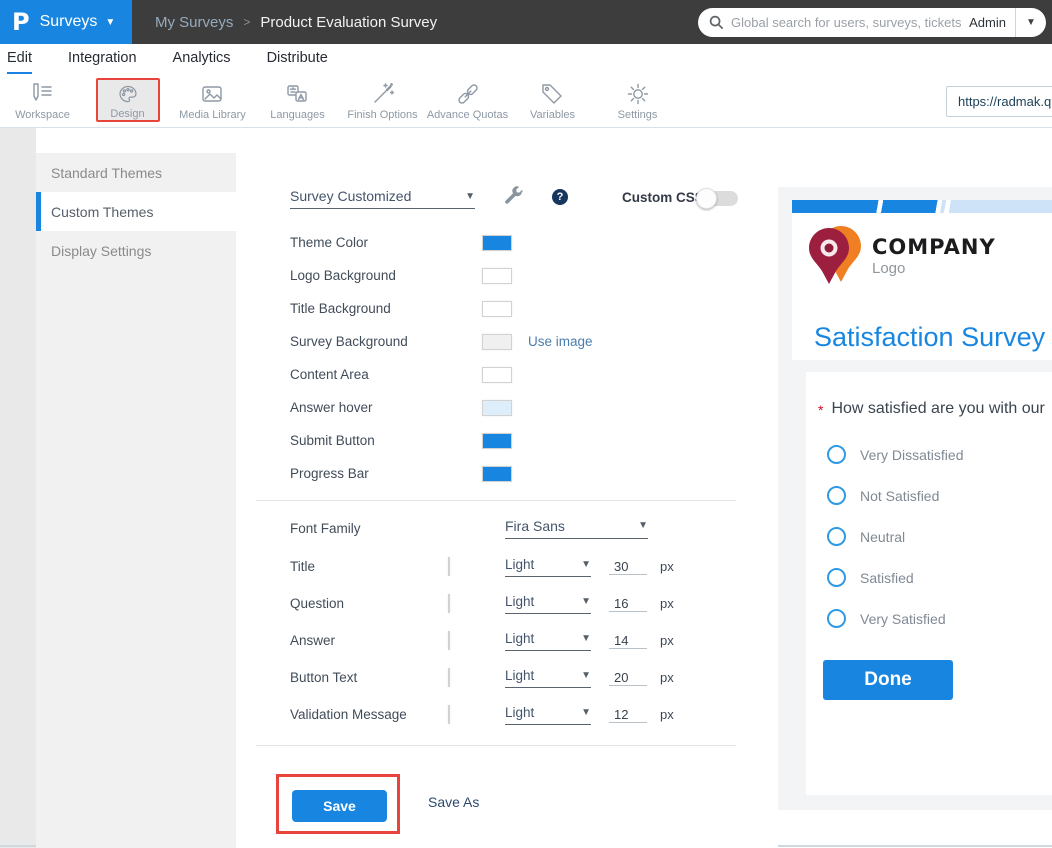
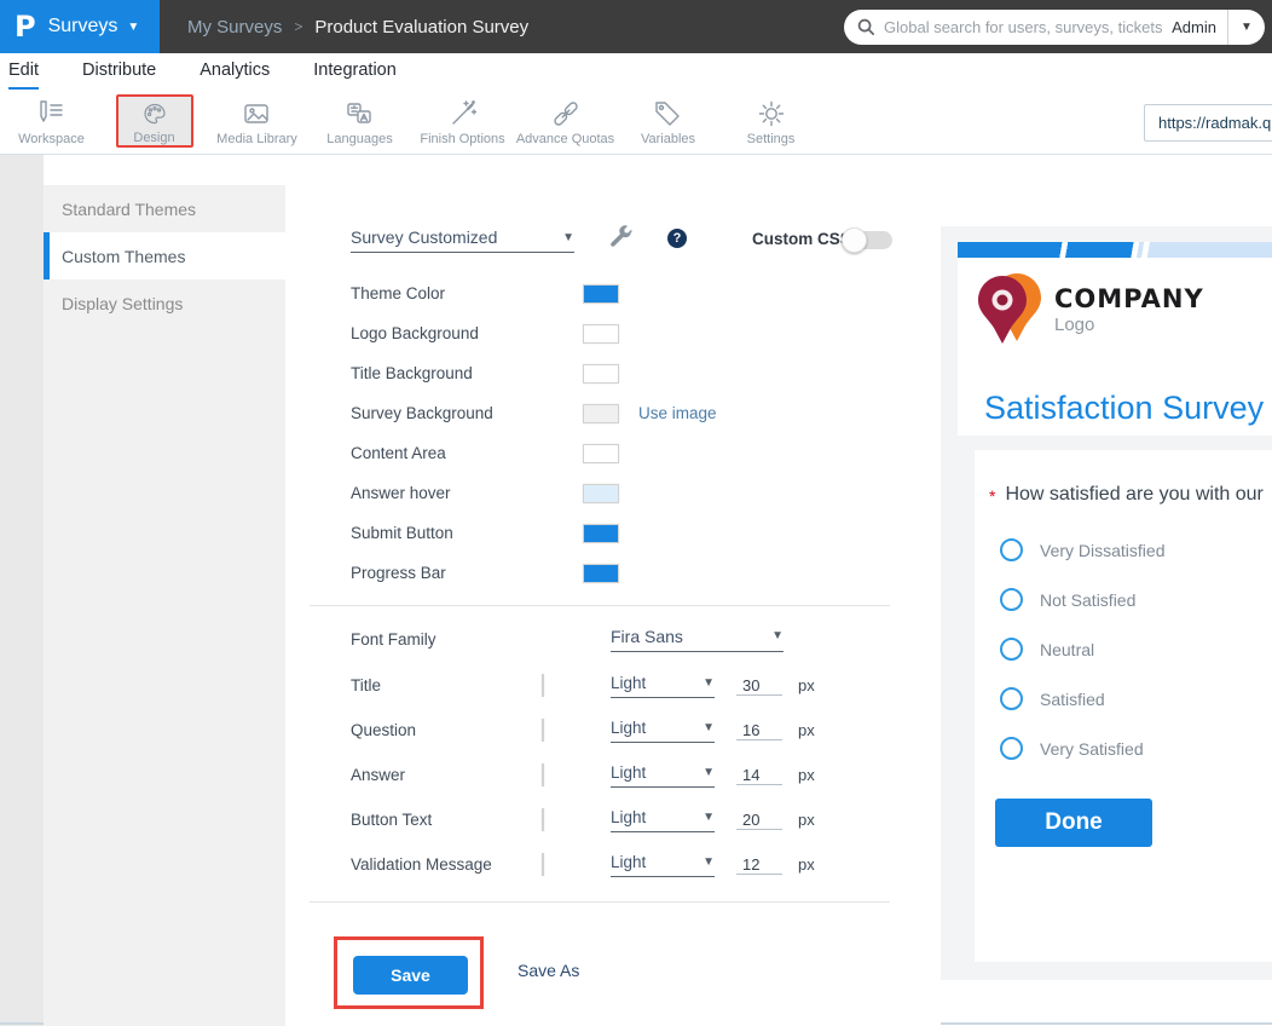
  P
  Surveys
  ▼
  My Surveys
  >
  Product Evaluation Survey
  Global search for users, surveys, tickets
  Admin
  ▼
  Edit
- Integration
+ Distribute
  Analytics
- Distribute
+ Integration
  Workspace
  Design
  Media Library
  Languages
  Finish Options
  Advance Quotas
  Variables
  Settings
  https://radmak.q
  Standard Themes
  Custom Themes
  Display Settings
  Survey Customized
  ▼
  ?
  Custom CS
  Theme Color
  Logo Background
  Title Background
  Survey Background
  Use image
  Content Area
  Answer hover
  Submit Button
  Progress Bar
  Font Family
  Fira Sans
  ▼
  Title
  Light
  ▼
  30
  px
  Question
  Light
  ▼
  16
  px
  Answer
  Light
  ▼
  14
  px
  Button Text
  Light
  ▼
  20
  px
  Validation Message
  Light
  ▼
  12
  px
  Save
  Save As
  COMPANY
  Logo
  Satisfaction Survey
  *
  How satisfied are you with our
  Very Dissatisfied
  Not Satisfied
  Neutral
  Satisfied
  Very Satisfied
  Done
